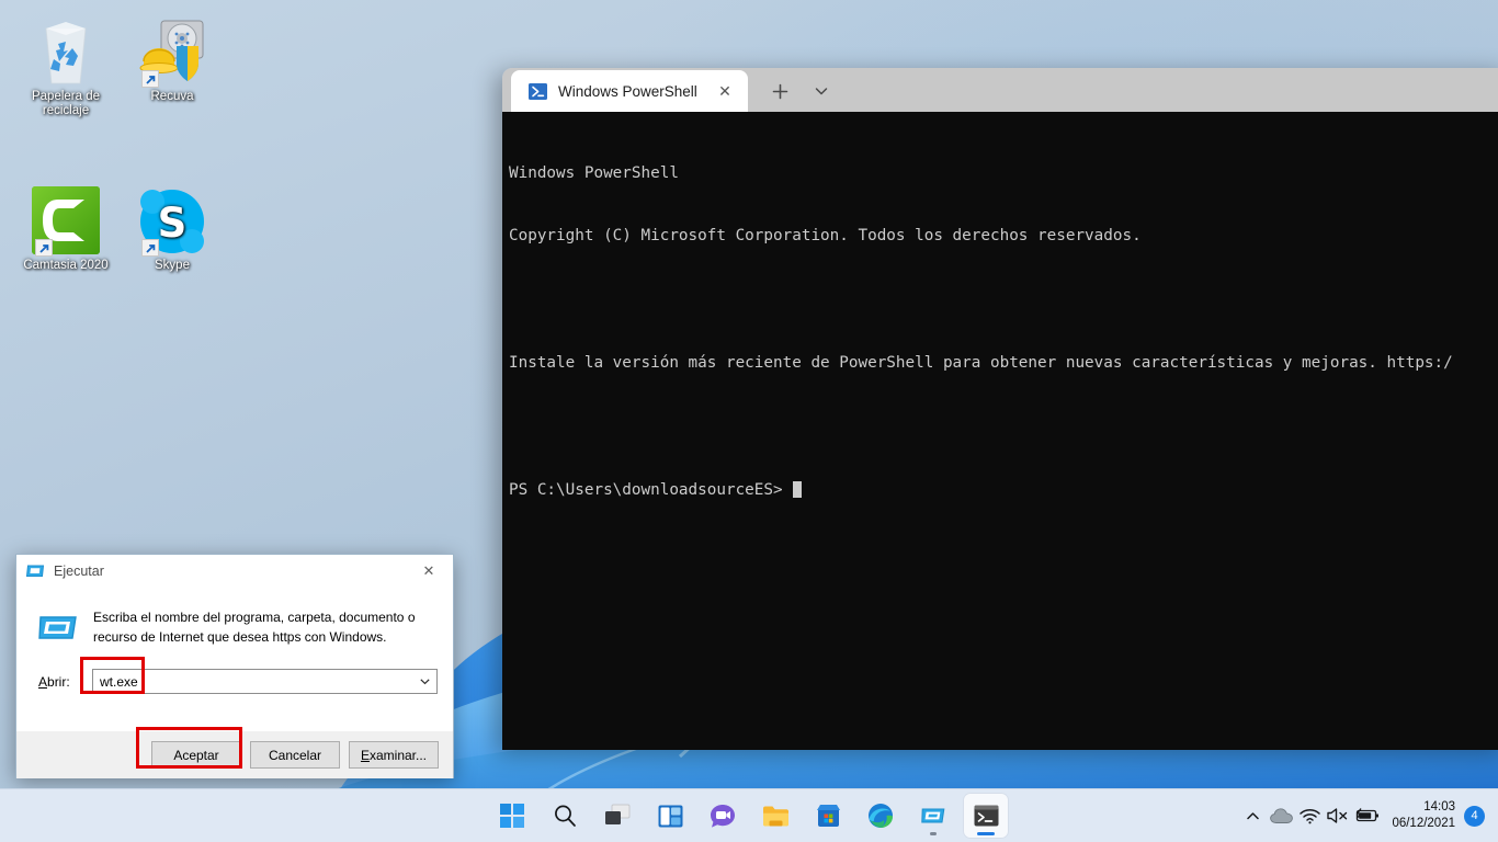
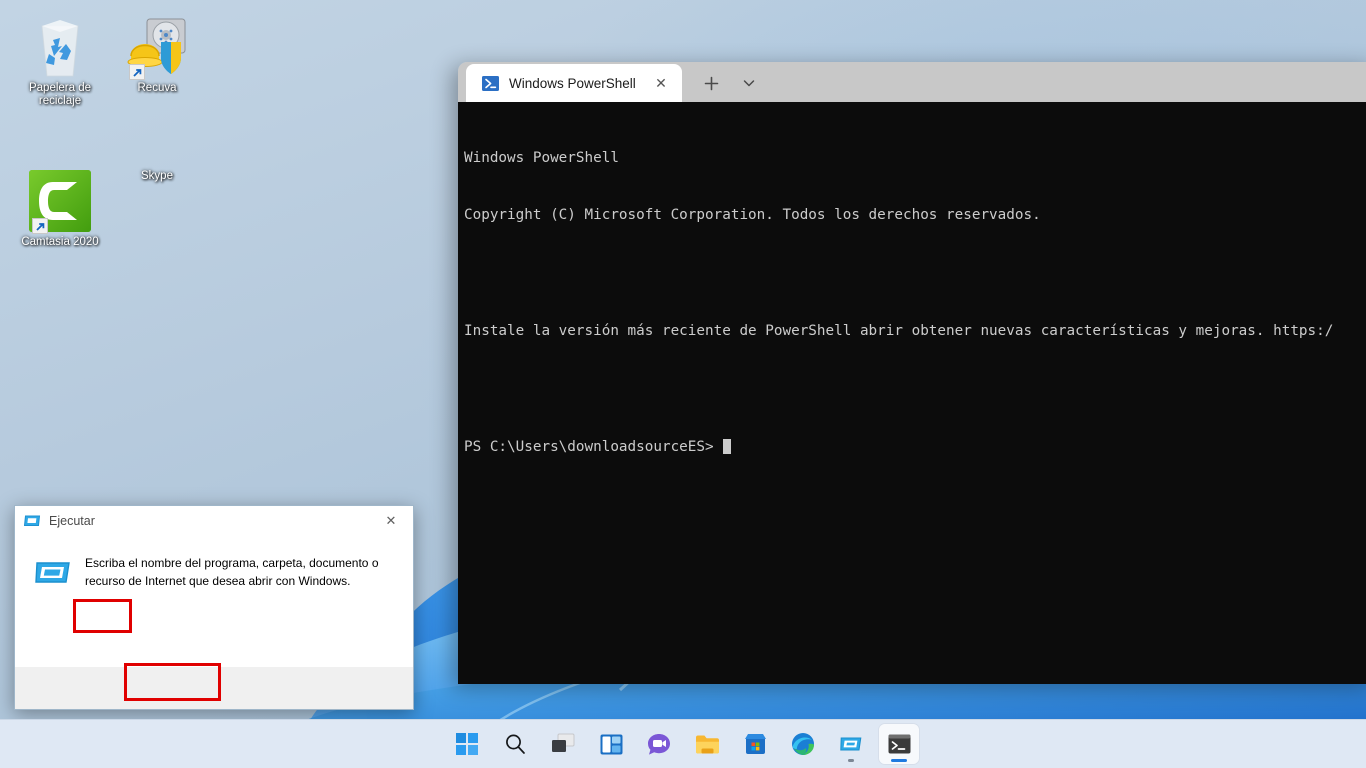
  Papelera de
  reciclaje
  Recuva
  Camtasia 2020
- S
  Skype
  Windows PowerShell
  ✕
  Windows PowerShell
  Copyright (C) Microsoft Corporation. Todos los derechos reservados.
- Instale la versión más reciente de PowerShell para obtener nuevas características y mejoras. https:/
+ Instale la versión más reciente de PowerShell abrir obtener nuevas características y mejoras. https:/
  PS C:\Users\downloadsourceES>
  Ejecutar
  ✕
- Escriba el nombre del programa, carpeta, documento o recurso de Internet que desea https con Windows.
+ Escriba el nombre del programa, carpeta, documento o recurso de Internet que desea abrir con Windows.
- Abrir:
- wt.exe
- Aceptar
- Cancelar
- E
- xaminar...
- 14:03
- 06/12/2021
- 4
